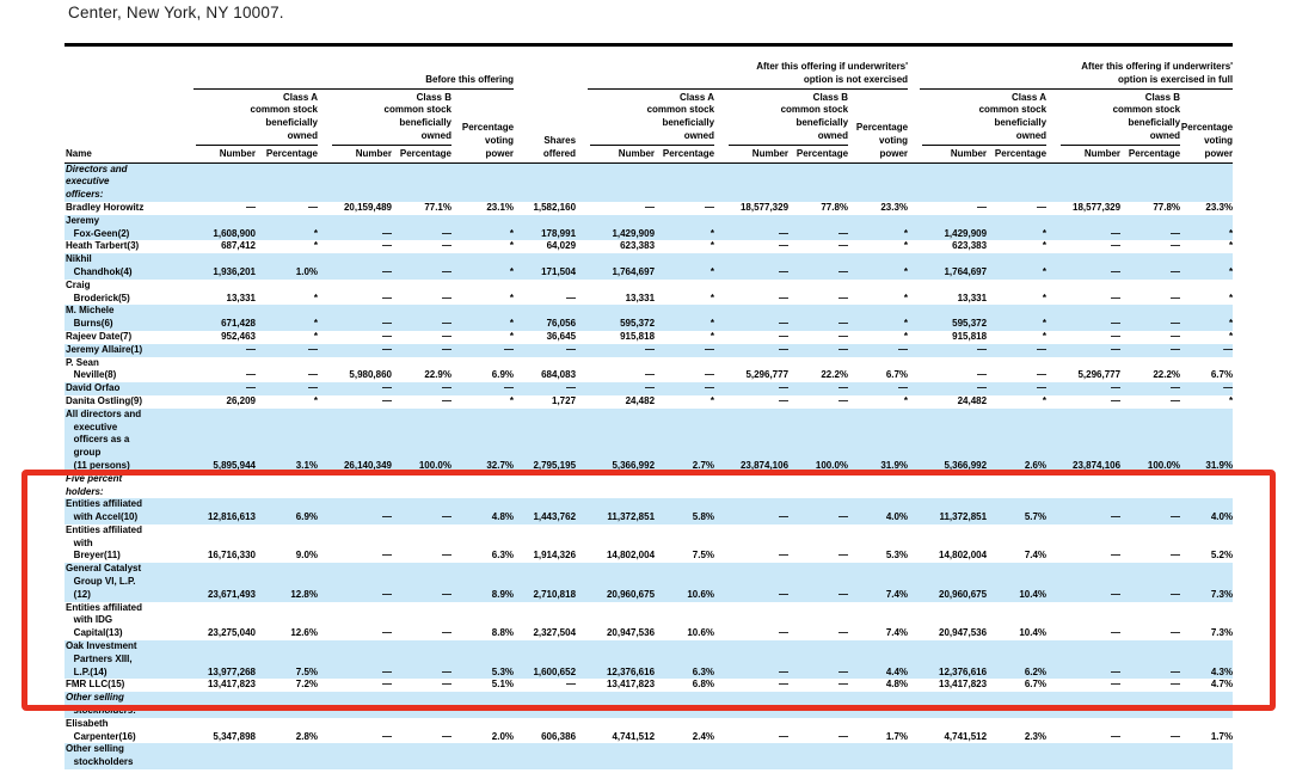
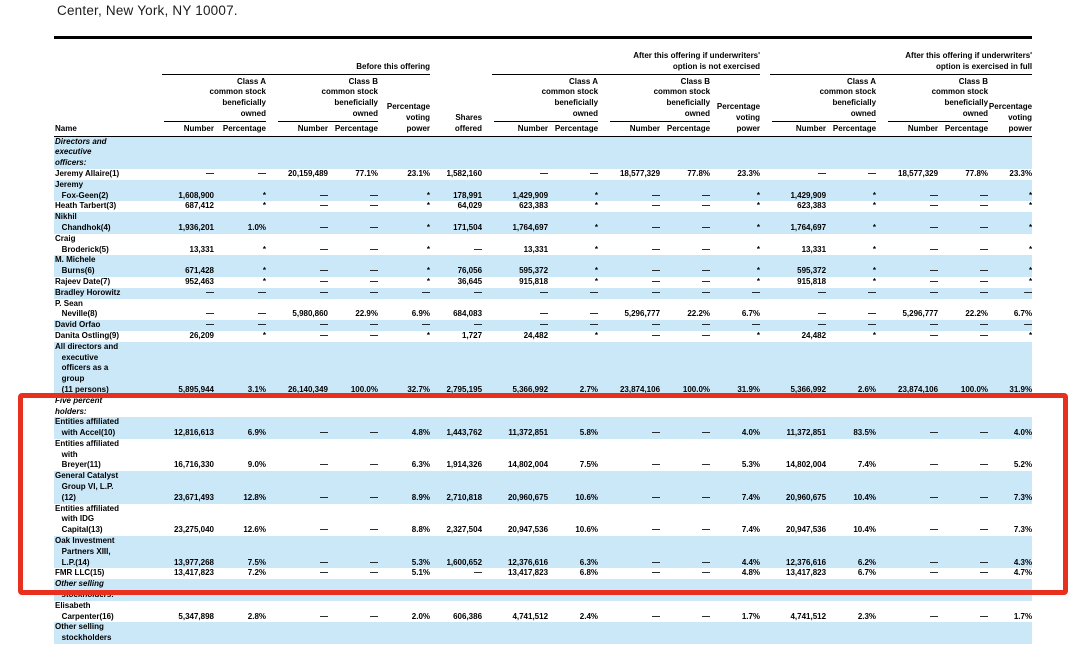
  Center, New York, NY 10007.
  Name	Before this offering	Shares offered	After this offering if underwriters' option is not exercised	After this offering if underwriters' option is exercised in full
  Class A common stock beneficially owned	Class B common stock beneficially owned	Percentage voting power	Class A common stock beneficially owned	Class B common stock beneficially owned	Percentage voting power	Class A common stock beneficially owned	Class B common stock beneficially owned	Percentage voting power
  Number	Percentage	Number	Percentage	Number	Percentage	Number	Percentage	Number	Percentage	Number	Percentage
  Directors and executive officers:
- Bradley Horowitz	—	—	20,159,489	77.1%	23.1%	1,582,160	—	—	18,577,329	77.8%	23.3%	—	—	18,577,329	77.8%	23.3%
+ Jeremy Allaire(1)	—	—	20,159,489	77.1%	23.1%	1,582,160	—	—	18,577,329	77.8%	23.3%	—	—	18,577,329	77.8%	23.3%
  Jeremy Fox-Geen(2)	1,608,900	*	—	—	*	178,991	1,429,909	*	—	—	*	1,429,909	*	—	—	*
  Heath Tarbert(3)	687,412	*	—	—	*	64,029	623,383	*	—	—	*	623,383	*	—	—	*
  Nikhil Chandhok(4)	1,936,201	1.0%	—	—	*	171,504	1,764,697	*	—	—	*	1,764,697	*	—	—	*
  Craig Broderick(5)	13,331	*	—	—	*	—	13,331	*	—	—	*	13,331	*	—	—	*
  M. Michele Burns(6)	671,428	*	—	—	*	76,056	595,372	*	—	—	*	595,372	*	—	—	*
  Rajeev Date(7)	952,463	*	—	—	*	36,645	915,818	*	—	—	*	915,818	*	—	—	*
- Jeremy Allaire(1)	—	—	—	—	—	—	—	—	—	—	—	—	—	—	—	—
+ Bradley Horowitz	—	—	—	—	—	—	—	—	—	—	—	—	—	—	—	—
  P. Sean Neville(8)	—	—	5,980,860	22.9%	6.9%	684,083	—	—	5,296,777	22.2%	6.7%	—	—	5,296,777	22.2%	6.7%
  David Orfao	—	—	—	—	—	—	—	—	—	—	—	—	—	—	—	—
  Danita Ostling(9)	26,209	*	—	—	*	1,727	24,482	*	—	—	*	24,482	*	—	—	*
  All directors and executive officers as a group (11 persons)	5,895,944	3.1%	26,140,349	100.0%	32.7%	2,795,195	5,366,992	2.7%	23,874,106	100.0%	31.9%	5,366,992	2.6%	23,874,106	100.0%	31.9%
  Five percent holders:
- Entities affiliated with Accel(10)	12,816,613	6.9%	—	—	4.8%	1,443,762	11,372,851	5.8%	—	—	4.0%	11,372,851	5.7%	—	—	4.0%
+ Entities affiliated with Accel(10)	12,816,613	6.9%	—	—	4.8%	1,443,762	11,372,851	5.8%	—	—	4.0%	11,372,851	83.5%	—	—	4.0%
  Entities affiliated with Breyer(11)	16,716,330	9.0%	—	—	6.3%	1,914,326	14,802,004	7.5%	—	—	5.3%	14,802,004	7.4%	—	—	5.2%
  General Catalyst Group VI, L.P. (12)	23,671,493	12.8%	—	—	8.9%	2,710,818	20,960,675	10.6%	—	—	7.4%	20,960,675	10.4%	—	—	7.3%
  Entities affiliated with IDG Capital(13)	23,275,040	12.6%	—	—	8.8%	2,327,504	20,947,536	10.6%	—	—	7.4%	20,947,536	10.4%	—	—	7.3%
  Oak Investment Partners XIII, L.P.(14)	13,977,268	7.5%	—	—	5.3%	1,600,652	12,376,616	6.3%	—	—	4.4%	12,376,616	6.2%	—	—	4.3%
  FMR LLC(15)	13,417,823	7.2%	—	—	5.1%	—	13,417,823	6.8%	—	—	4.8%	13,417,823	6.7%	—	—	4.7%
  Other selling stockholders:
  Elisabeth Carpenter(16)	5,347,898	2.8%	—	—	2.0%	606,386	4,741,512	2.4%	—	—	1.7%	4,741,512	2.3%	—	—	1.7%
  Other selling stockholders
